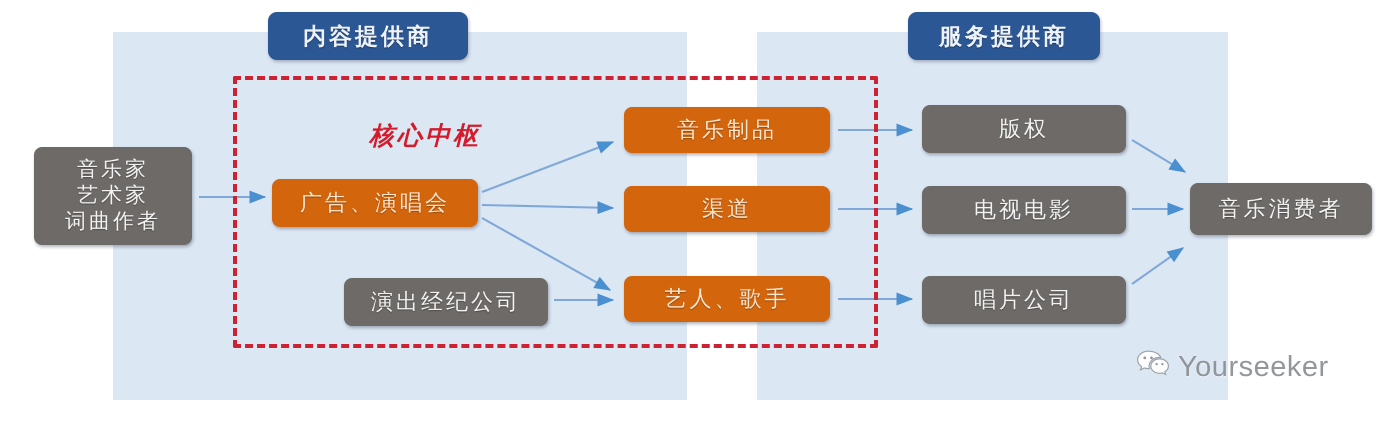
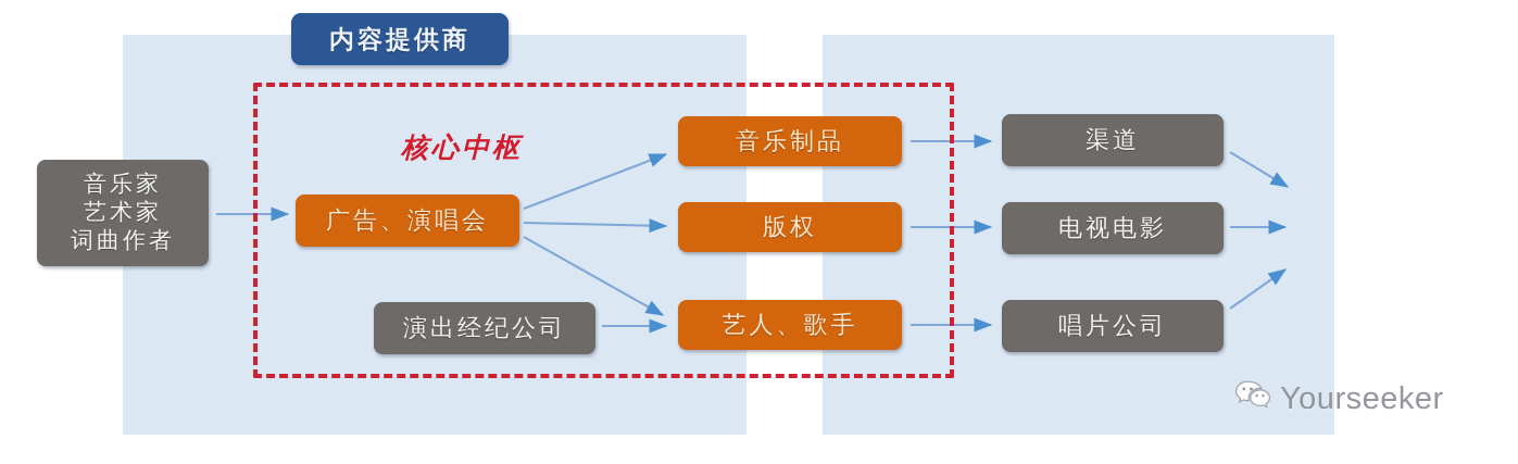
  核心中枢
  内容提供商
- 服务提供商
  音乐家
  艺术家
  词曲作者
  广告、演唱会
  演出经纪公司
  音乐制品
- 渠道
+ 版权
  艺人、歌手
- 版权
+ 渠道
  电视电影
  唱片公司
- 音乐消费者
  Yourseeker
